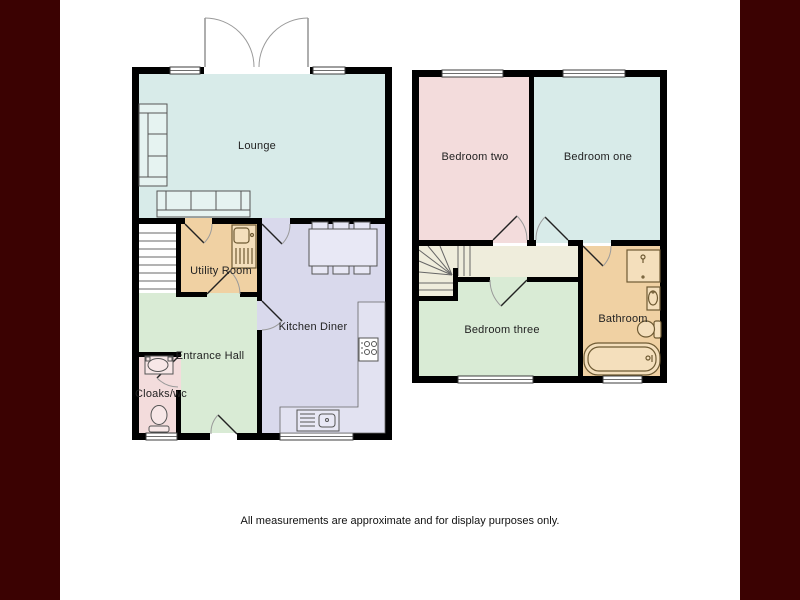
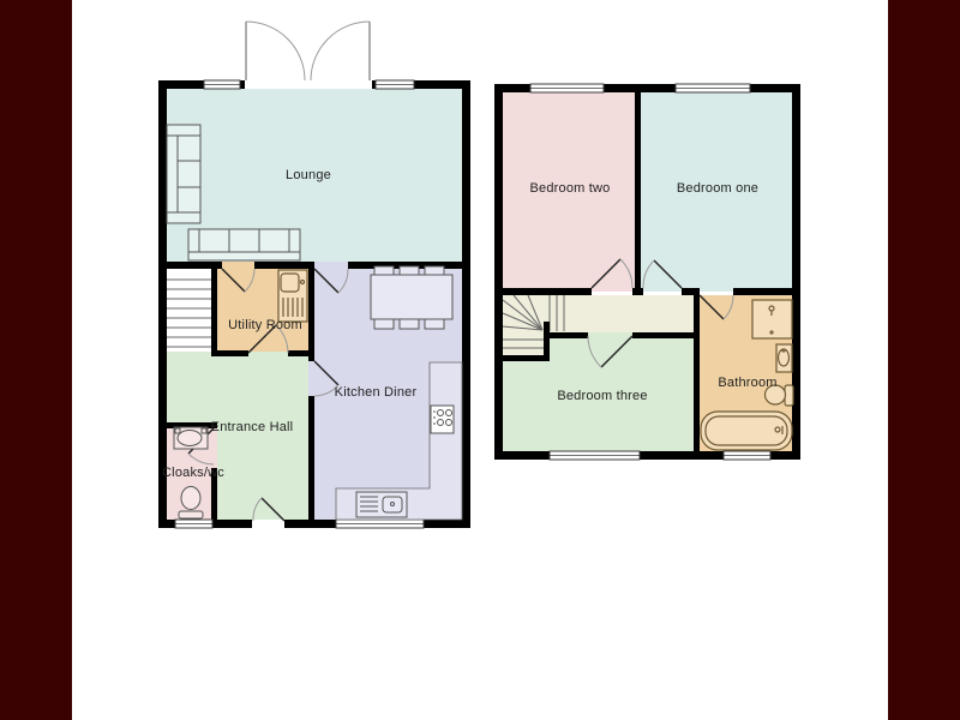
  Lounge
  Utility Room
  Kitchen Diner
  Entrance Hall
  Cloaks/wc
  Bedroom two
  Bedroom one
  Bedroom three
  Bathroom
- All measurements are approximate and for display purposes only.
